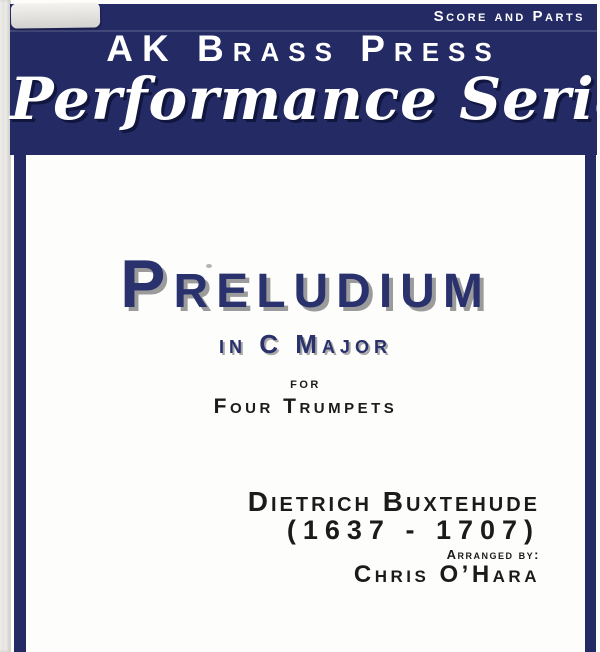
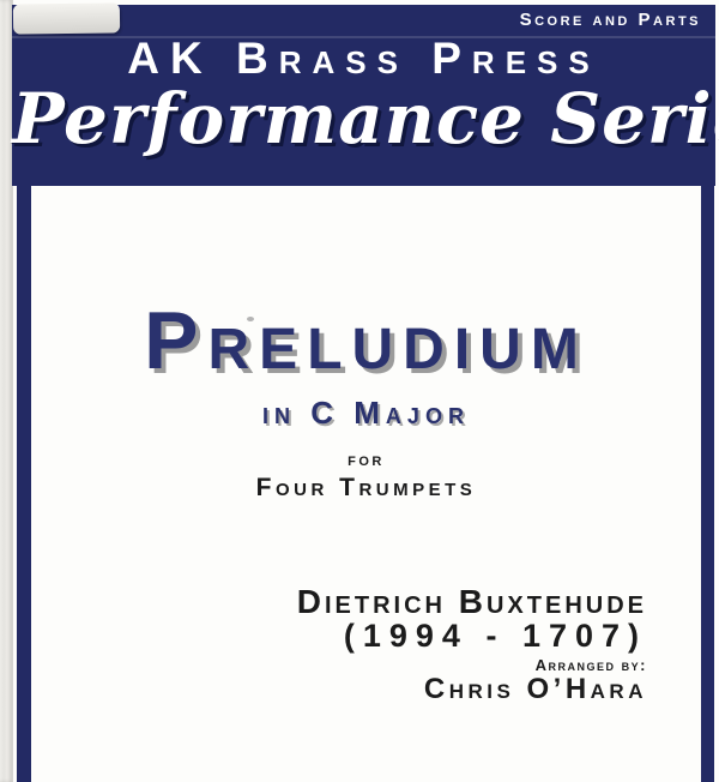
  Score and Parts
  AK Brass Press
  Performance Seri
  Preludium
  in C Major
  for
  Four Trumpets
  Dietrich Buxtehude
- (1637 - 1707)
+ (1994 - 1707)
  Arranged by:
  Chris O’Hara
